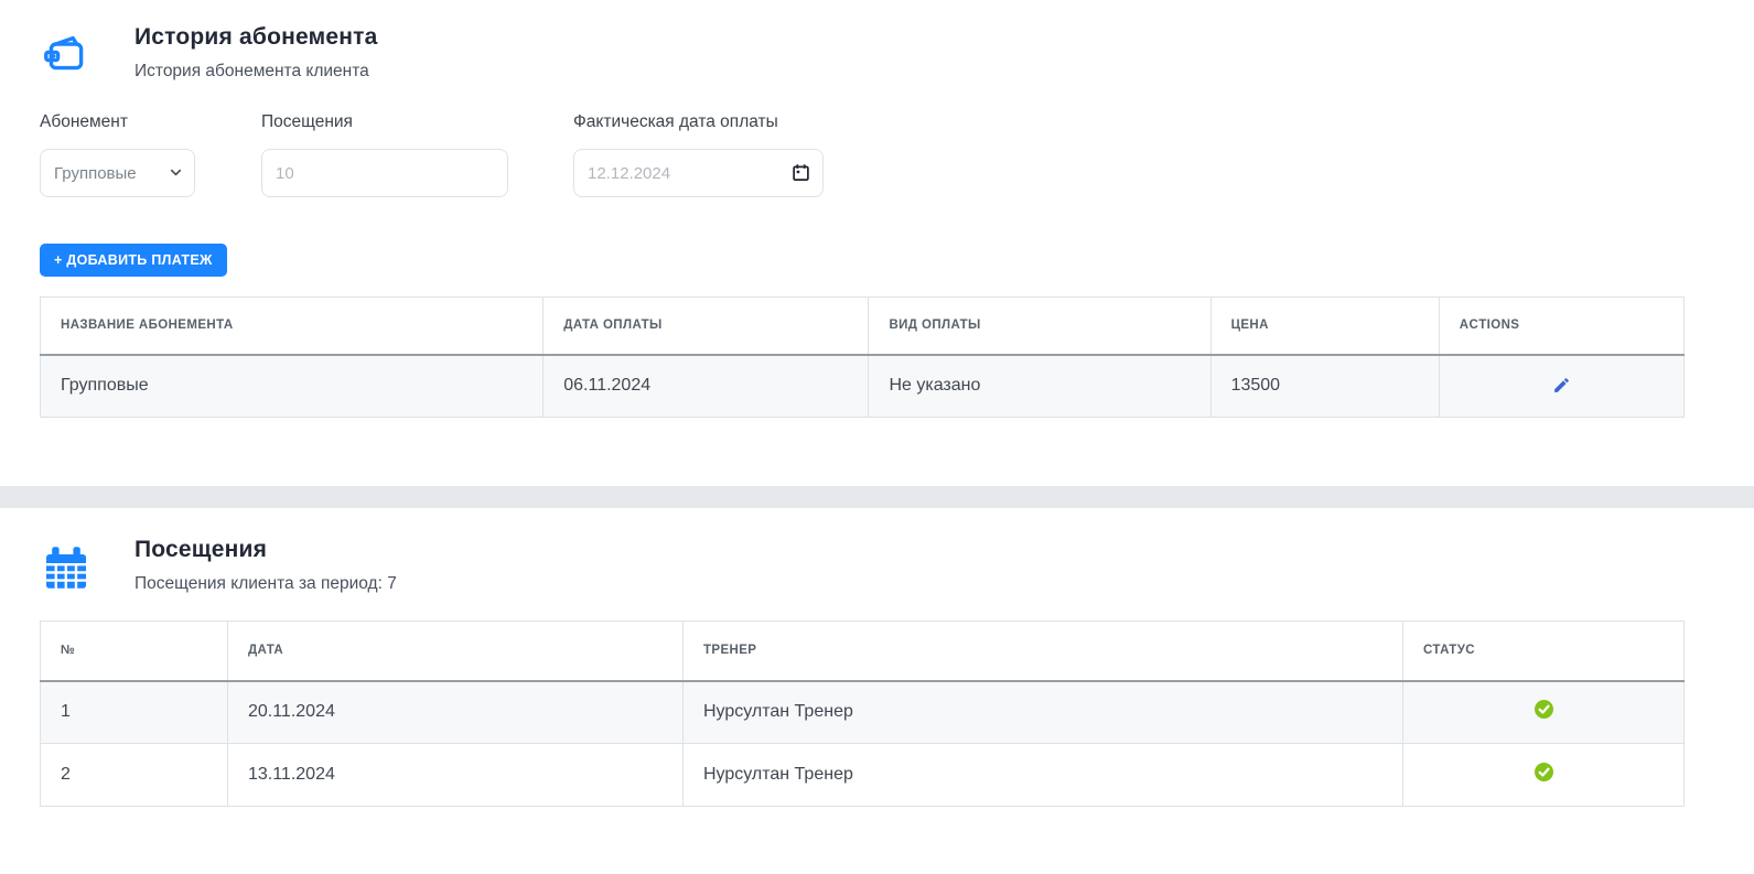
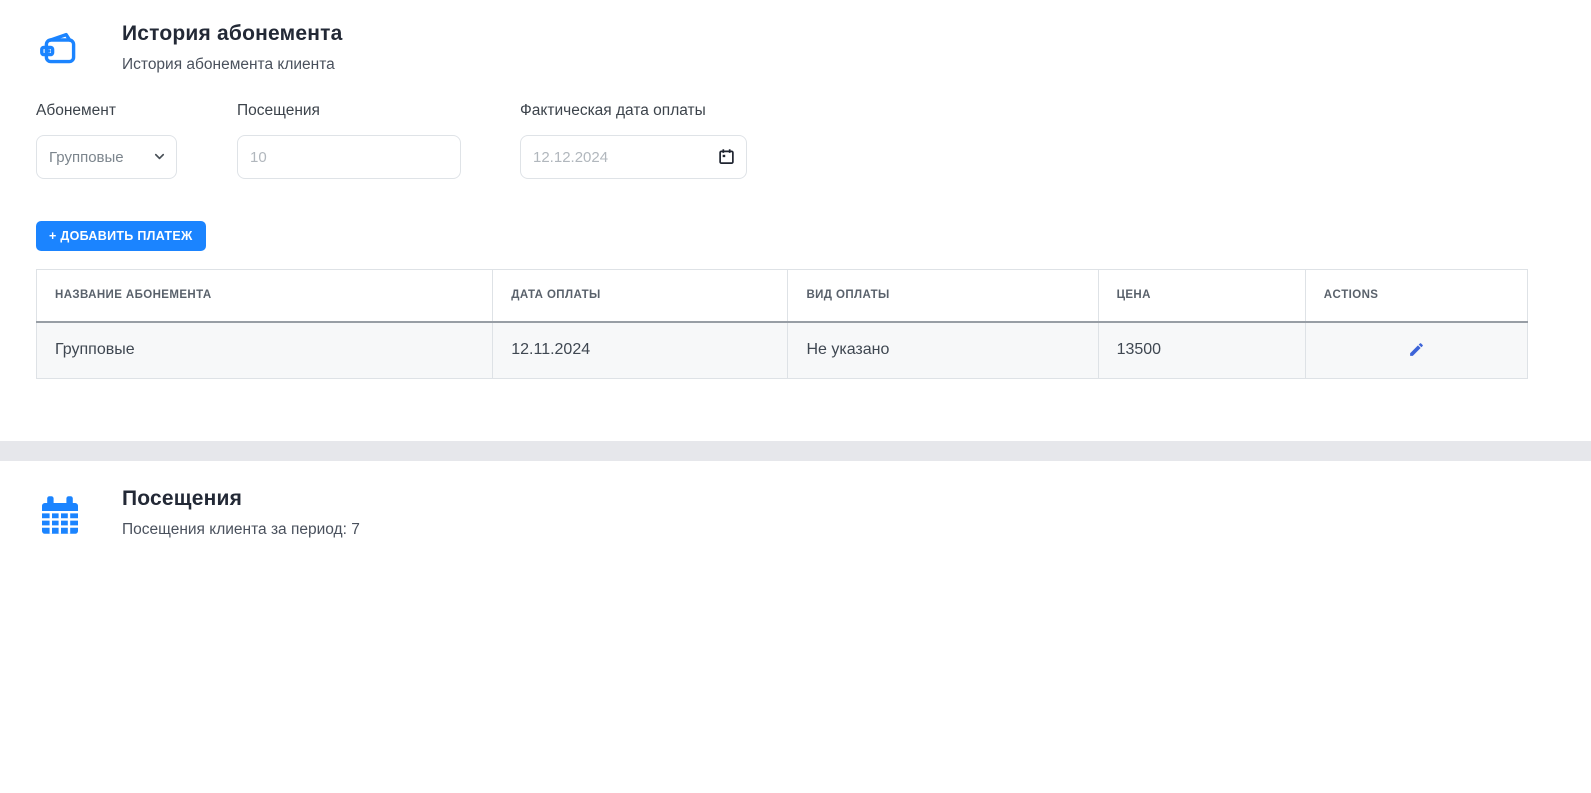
  История абонемента
  История абонемента клиента
  Абонемент
  Групповые
  Посещения
  10
  Фактическая дата оплаты
  12.12.2024
  + ДОБАВИТЬ ПЛАТЕЖ
  НАЗВАНИЕ АБОНЕМЕНТА	ДАТА ОПЛАТЫ	ВИД ОПЛАТЫ	ЦЕНА	ACTIONS
- Групповые	06.11.2024	Не указано	13500
+ Групповые	12.11.2024	Не указано	13500
  Посещения
  Посещения клиента за период: 7
- №	ДАТА	ТРЕНЕР	СТАТУС
- 1	20.11.2024	Нурсултан Тренер
- 2	13.11.2024	Нурсултан Тренер
